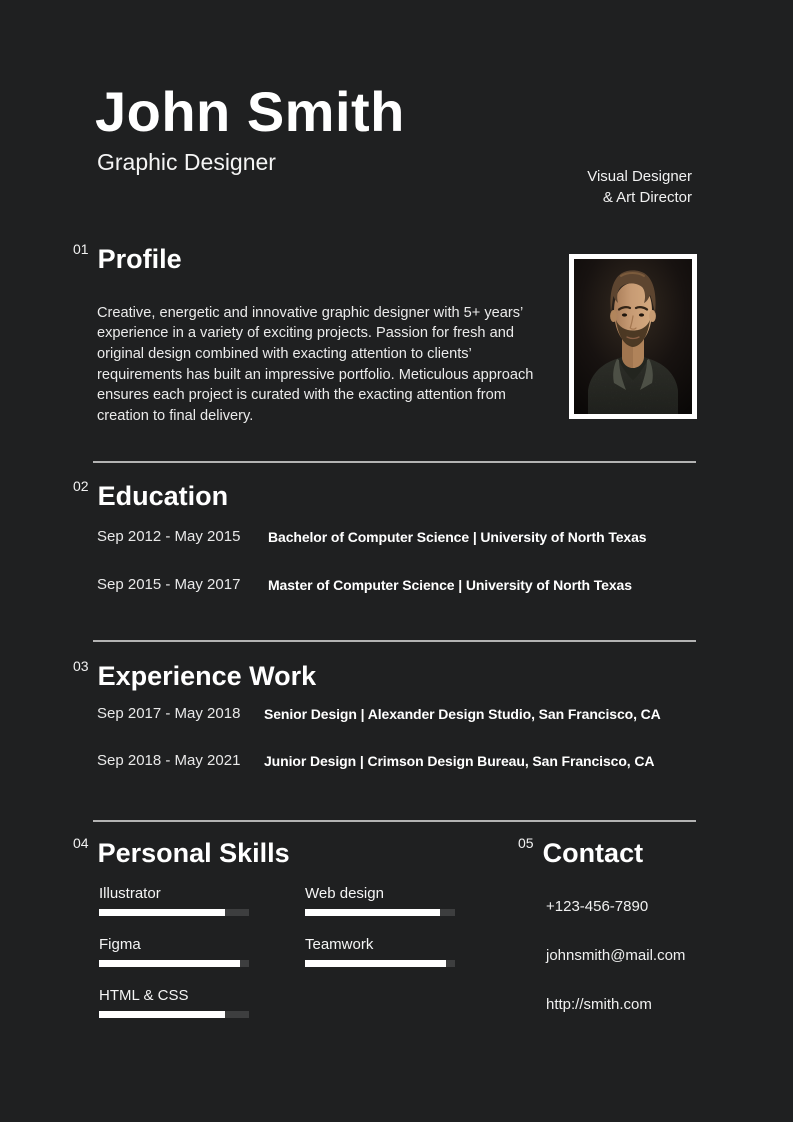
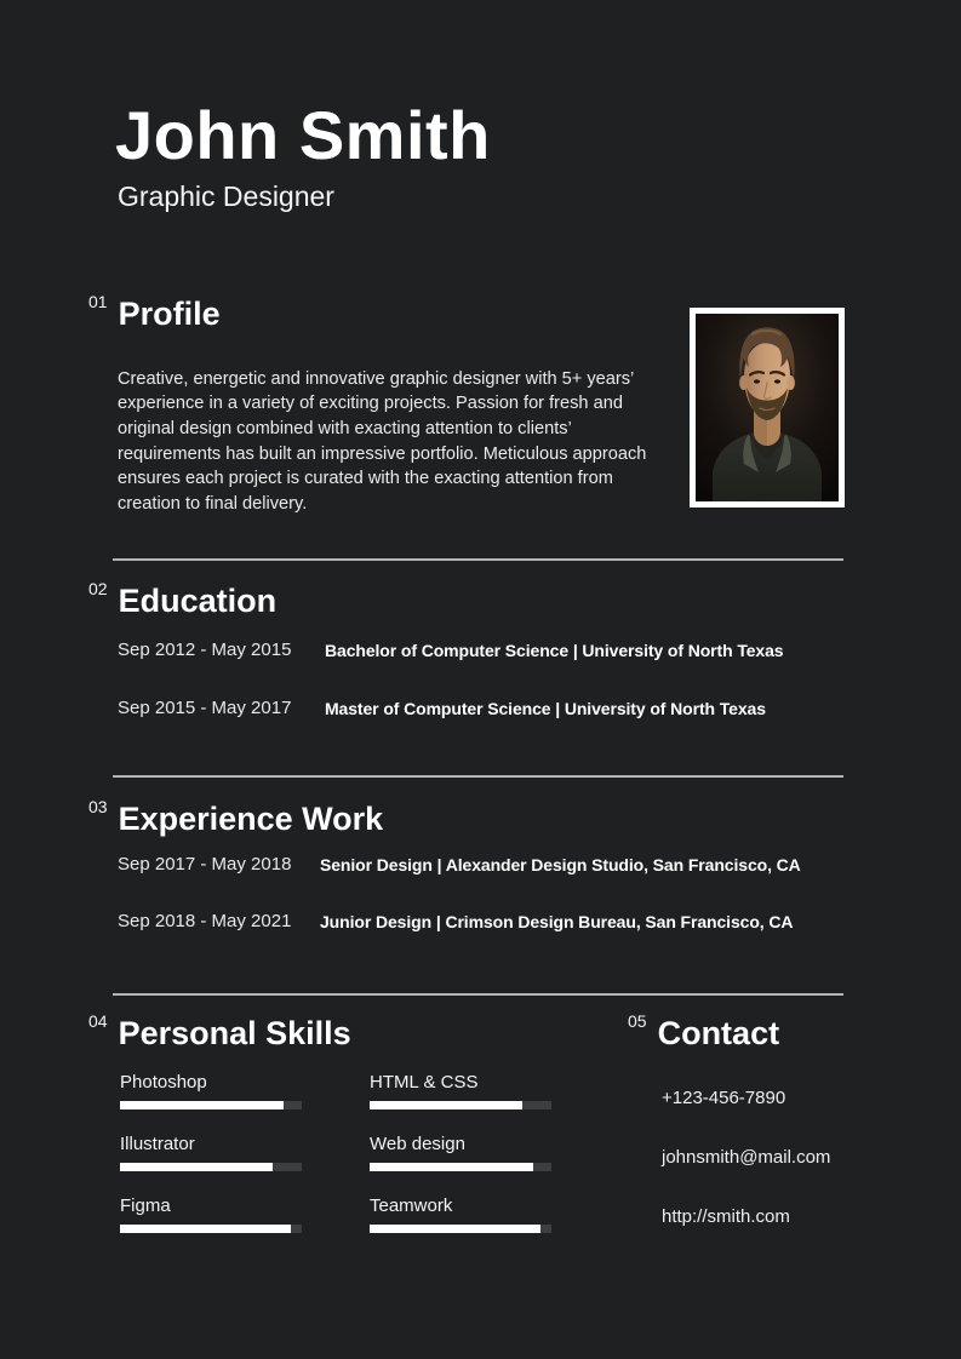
  John Smith
  Graphic Designer
- Visual Designer
- & Art Director
  01
  Profile
  Creative, energetic and innovative graphic designer with 5+ years’ experience in a variety of exciting projects. Passion for fresh and original design combined with exacting attention to clients’ requirements has built an impressive portfolio. Meticulous approach ensures each project is curated with the exacting attention from creation to final delivery.
  02
  Education
  Sep 2012 - May 2015
  Bachelor of Computer Science | University of North Texas
  Sep 2015 - May 2017
  Master of Computer Science | University of North Texas
  03
  Experience Work
  Sep 2017 - May 2018
  Senior Design | Alexander Design Studio, San Francisco, CA
  Sep 2018 - May 2021
  Junior Design | Crimson Design Bureau, San Francisco, CA
  04
  Personal Skills
+ Photoshop
  Illustrator
  Figma
  HTML & CSS
  Web design
  Teamwork
  05
  Contact
  +123-456-7890
  johnsmith@mail.com
  http://smith.com
